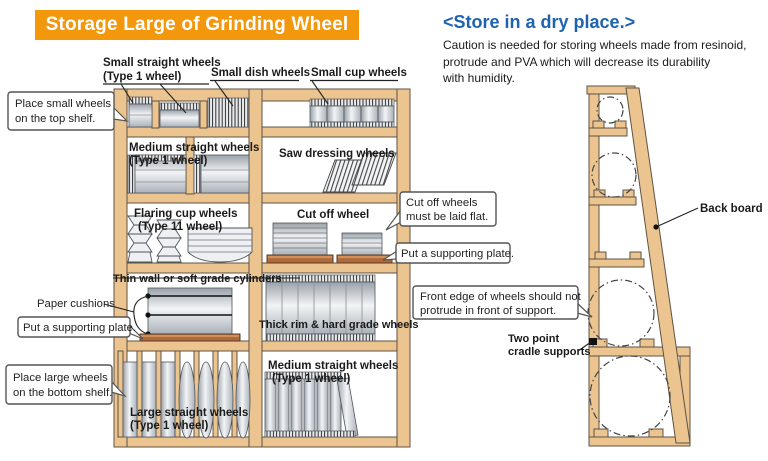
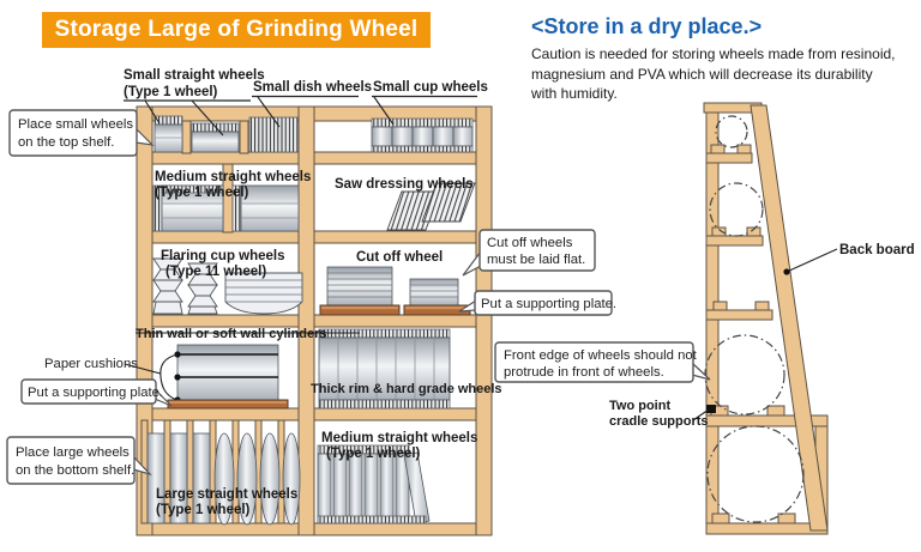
  Storage Large of Grinding Wheel
  <Store in a dry place.>
  Caution is needed for storing wheels made from resinoid,
- protrude and PVA which will decrease its durability
+ magnesium and PVA which will decrease its durability
  with humidity.
  Place small wheels
  on the top shelf.
  Put a supporting plate.
  Place large wheels
  on the bottom shelf.
  Cut off wheels
  must be laid flat.
  Put a supporting plate.
  Front edge of wheels should not
- protrude in front of support.
+ protrude in front of wheels.
  Small straight wheels
  (Type 1 wheel)
  Small dish wheels
  Small cup wheels
  Medium straight wheels
  (Type 1 wheel)
  Saw dressing wheels
  Flaring cup wheels
  (Type 11 wheel)
  Cut off wheel
- Thin wall or soft grade cylinders
+ Thin wall or soft wall cylinders
  Thick rim & hard grade wheels
  Large straight wheels
  (Type 1 wheel)
  Medium straight wheels
  (Type 1 wheel)
  Paper cushions
  Back board
  Two point
  cradle supports
